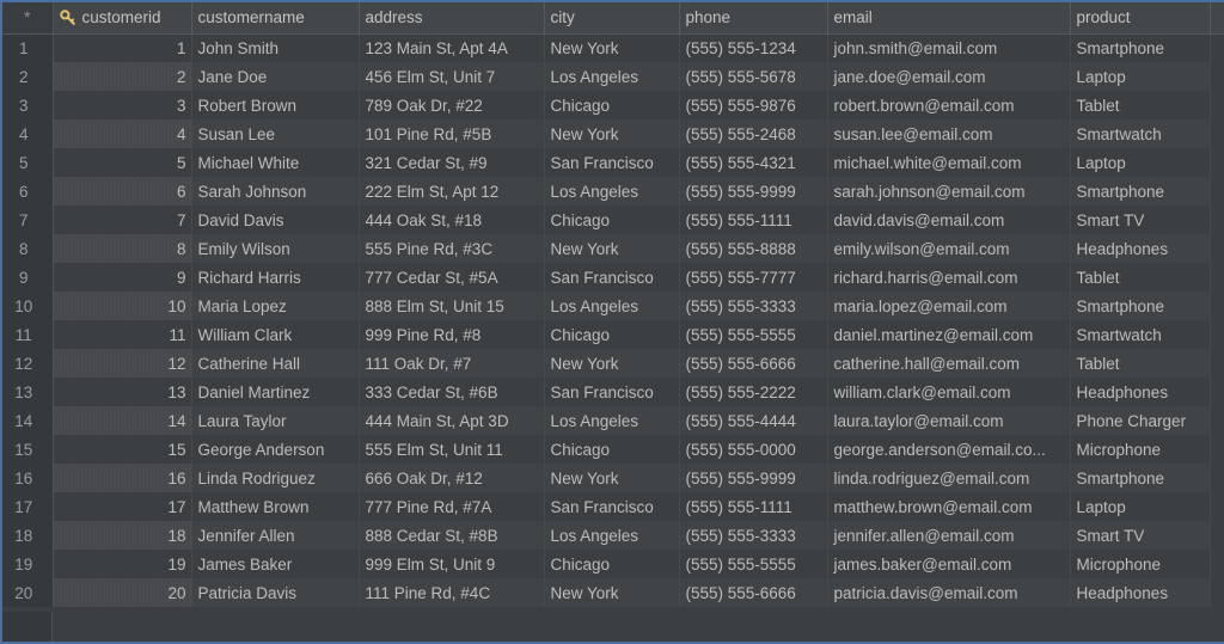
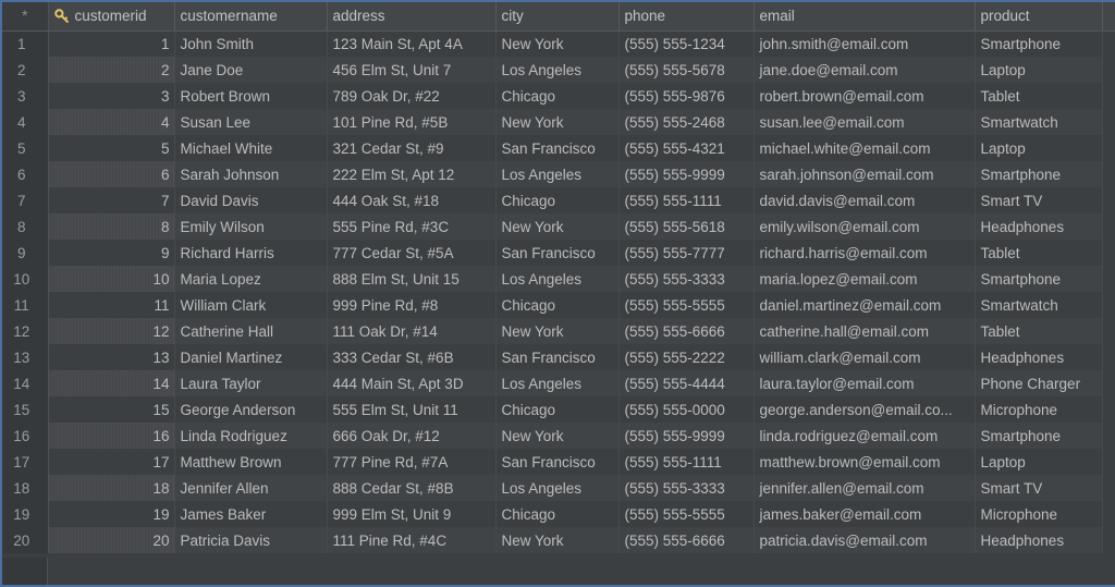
  *	customerid	customername	address	city	phone	email	product
  1	1	John Smith	123 Main St, Apt 4A	New York	(555) 555-1234	john.smith@email.com	Smartphone
  2	2	Jane Doe	456 Elm St, Unit 7	Los Angeles	(555) 555-5678	jane.doe@email.com	Laptop
  3	3	Robert Brown	789 Oak Dr, #22	Chicago	(555) 555-9876	robert.brown@email.com	Tablet
  4	4	Susan Lee	101 Pine Rd, #5B	New York	(555) 555-2468	susan.lee@email.com	Smartwatch
  5	5	Michael White	321 Cedar St, #9	San Francisco	(555) 555-4321	michael.white@email.com	Laptop
  6	6	Sarah Johnson	222 Elm St, Apt 12	Los Angeles	(555) 555-9999	sarah.johnson@email.com	Smartphone
  7	7	David Davis	444 Oak St, #18	Chicago	(555) 555-1111	david.davis@email.com	Smart TV
- 8	8	Emily Wilson	555 Pine Rd, #3C	New York	(555) 555-8888	emily.wilson@email.com	Headphones
+ 8	8	Emily Wilson	555 Pine Rd, #3C	New York	(555) 555-5618	emily.wilson@email.com	Headphones
  9	9	Richard Harris	777 Cedar St, #5A	San Francisco	(555) 555-7777	richard.harris@email.com	Tablet
  10	10	Maria Lopez	888 Elm St, Unit 15	Los Angeles	(555) 555-3333	maria.lopez@email.com	Smartphone
  11	11	William Clark	999 Pine Rd, #8	Chicago	(555) 555-5555	daniel.martinez@email.com	Smartwatch
- 12	12	Catherine Hall	111 Oak Dr, #7	New York	(555) 555-6666	catherine.hall@email.com	Tablet
+ 12	12	Catherine Hall	111 Oak Dr, #14	New York	(555) 555-6666	catherine.hall@email.com	Tablet
  13	13	Daniel Martinez	333 Cedar St, #6B	San Francisco	(555) 555-2222	william.clark@email.com	Headphones
  14	14	Laura Taylor	444 Main St, Apt 3D	Los Angeles	(555) 555-4444	laura.taylor@email.com	Phone Charger
  15	15	George Anderson	555 Elm St, Unit 11	Chicago	(555) 555-0000	george.anderson@email.co...	Microphone
  16	16	Linda Rodriguez	666 Oak Dr, #12	New York	(555) 555-9999	linda.rodriguez@email.com	Smartphone
  17	17	Matthew Brown	777 Pine Rd, #7A	San Francisco	(555) 555-1111	matthew.brown@email.com	Laptop
  18	18	Jennifer Allen	888 Cedar St, #8B	Los Angeles	(555) 555-3333	jennifer.allen@email.com	Smart TV
  19	19	James Baker	999 Elm St, Unit 9	Chicago	(555) 555-5555	james.baker@email.com	Microphone
  20	20	Patricia Davis	111 Pine Rd, #4C	New York	(555) 555-6666	patricia.davis@email.com	Headphones
